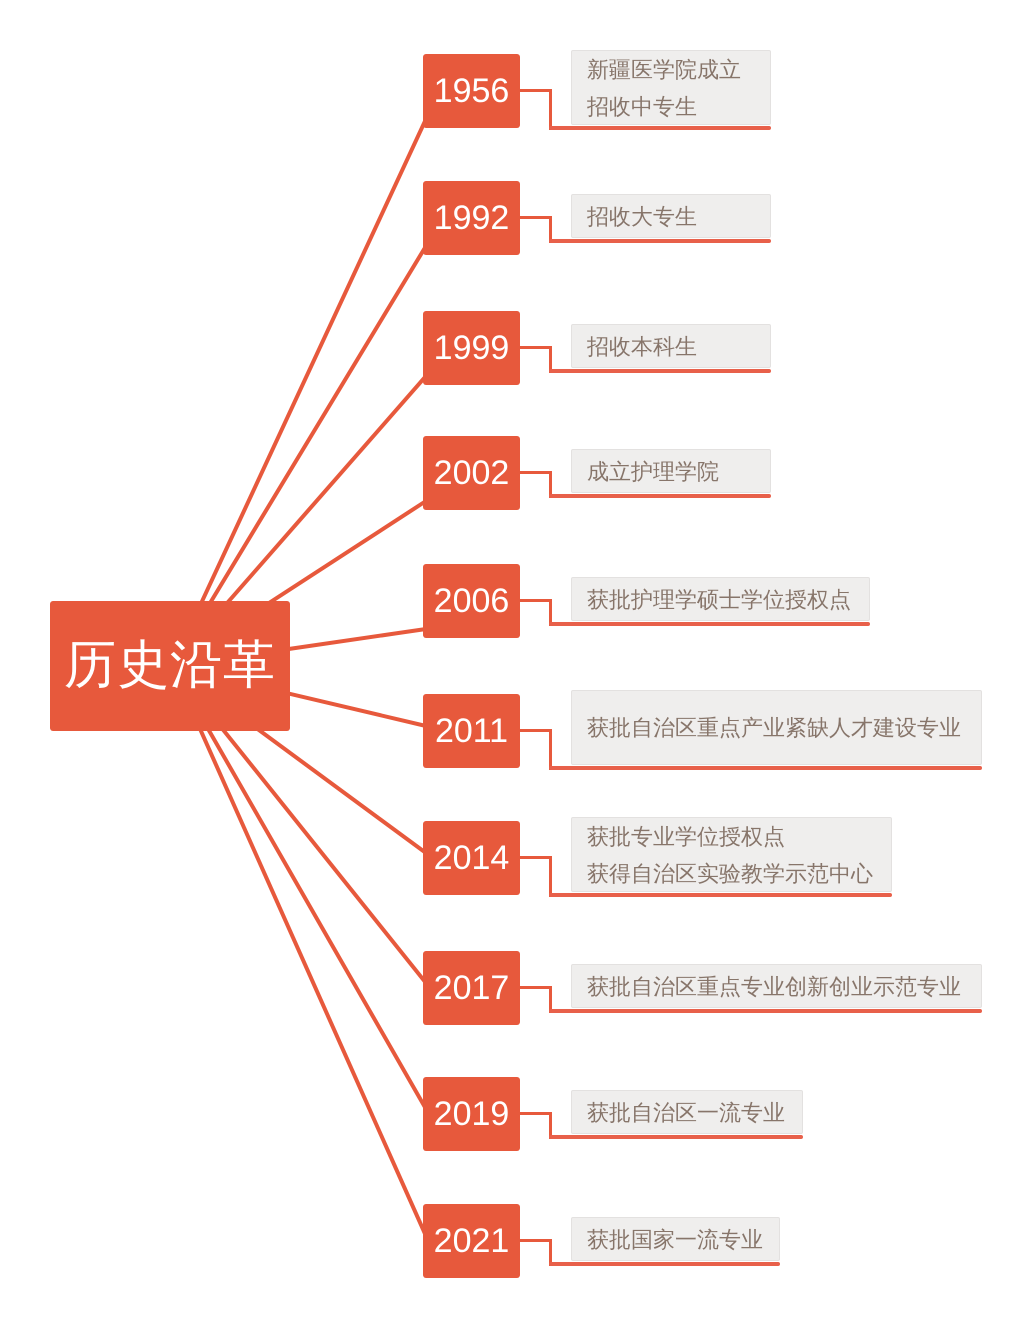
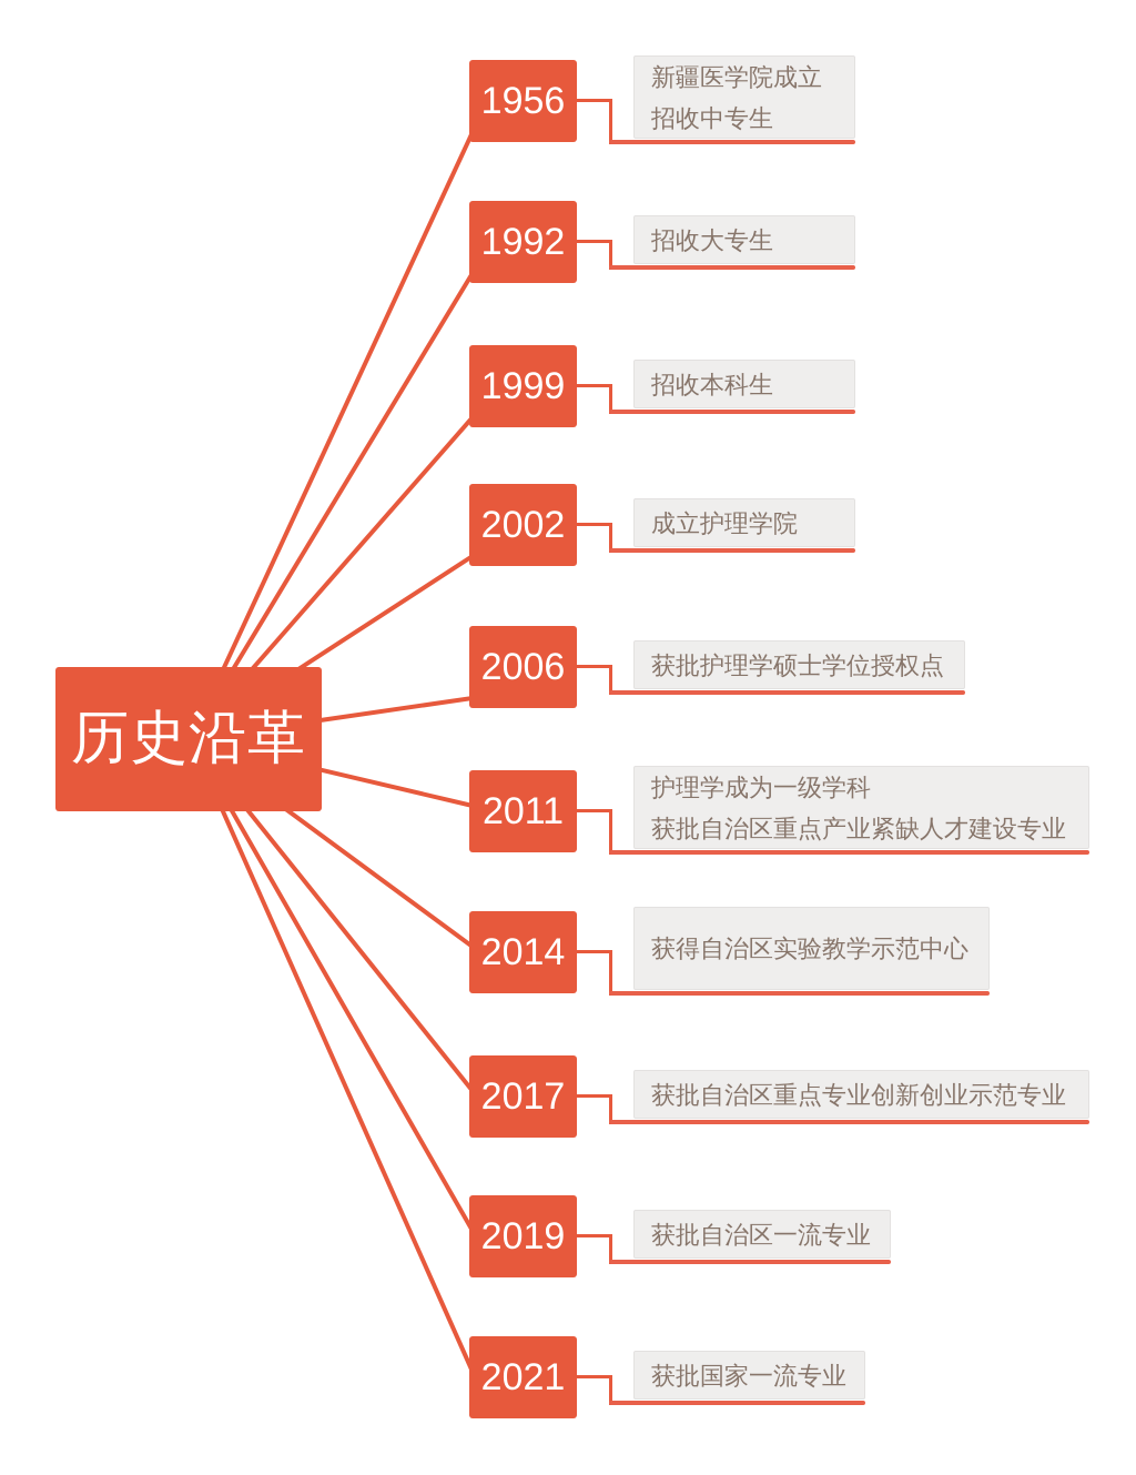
  历史沿革
  1956
  新疆医学院成立
  招收中专生
  1992
  招收大专生
  1999
  招收本科生
  2002
  成立护理学院
  2006
  获批护理学硕士学位授权点
  2011
+ 护理学成为一级学科
  获批自治区重点产业紧缺人才建设专业
  2014
- 获批专业学位授权点
  获得自治区实验教学示范中心
  2017
  获批自治区重点专业创新创业示范专业
  2019
  获批自治区一流专业
  2021
  获批国家一流专业
